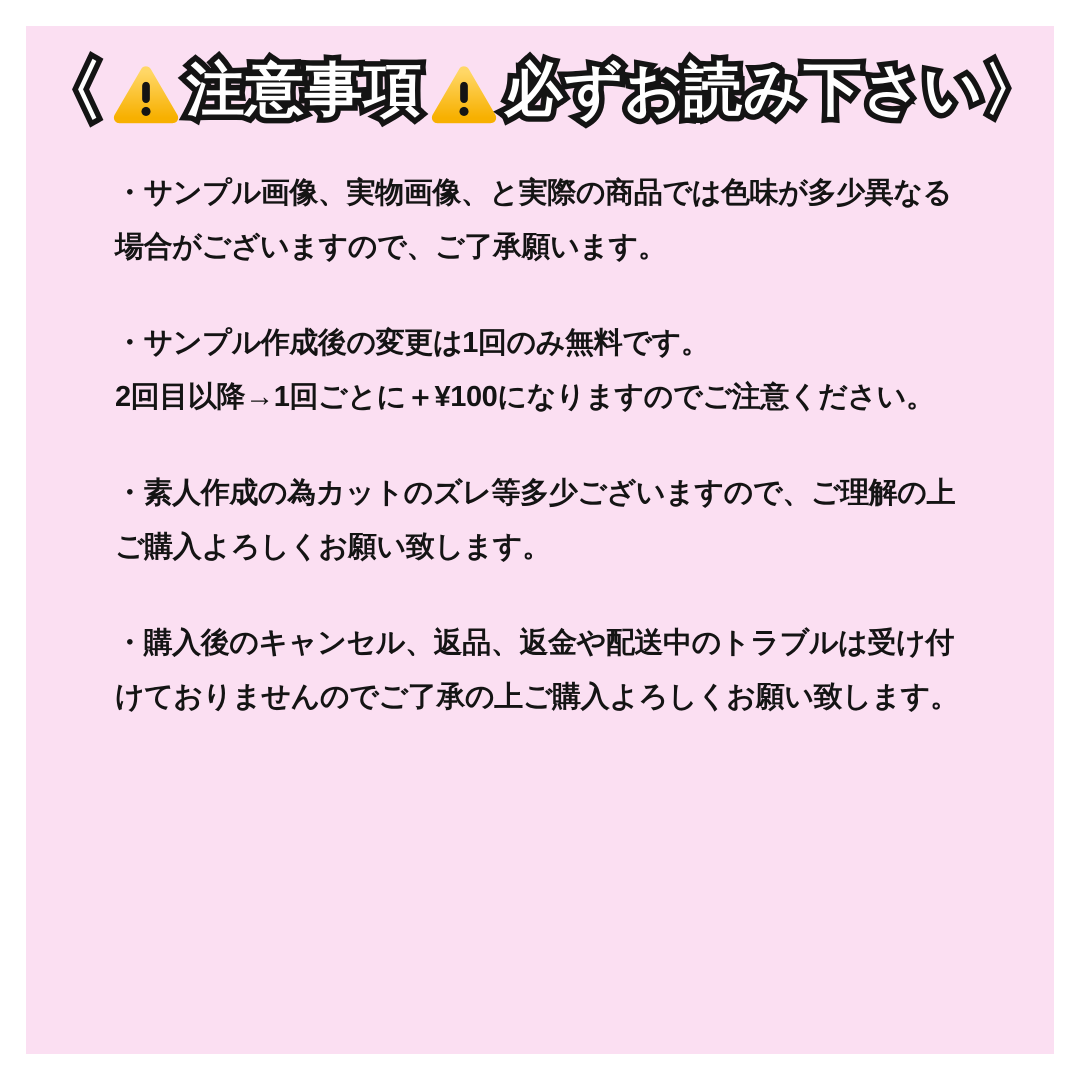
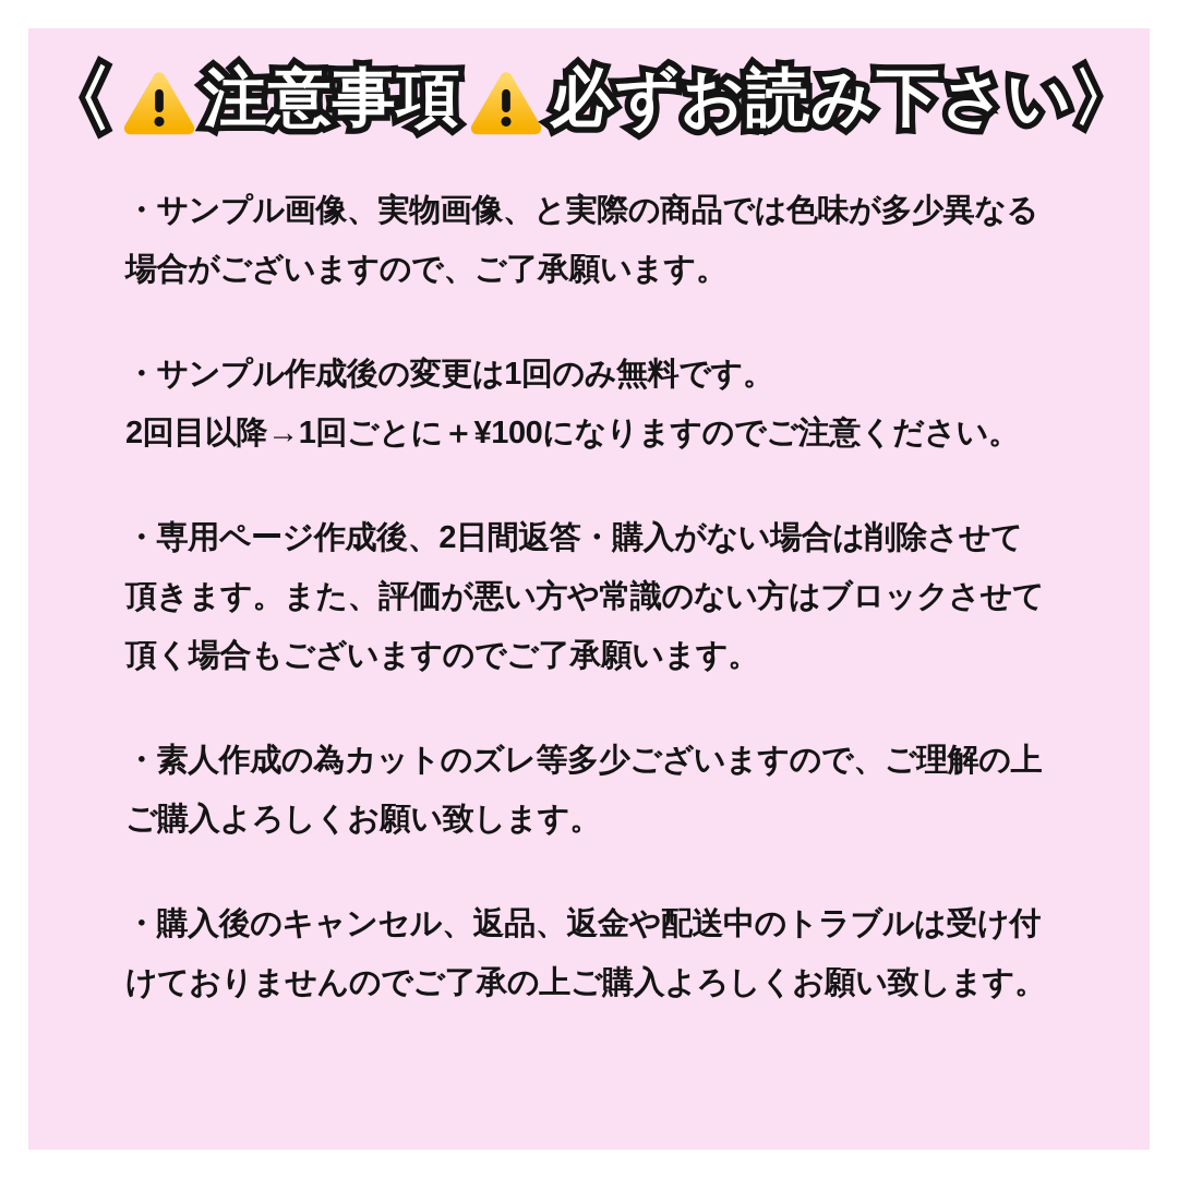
  〈
  注意事項
  必ずお読み下さい〉
  ・サンプル画像、実物画像、と実際の商品では色味が多少異なる
  場合がございますので、ご了承願います。
  ・サンプル作成後の変更は1回のみ無料です。
  2回目以降→1回ごとに＋¥100になりますのでご注意ください。
+ ・専用ページ作成後、2日間返答・購入がない場合は削除させて
+ 頂きます。また、評価が悪い方や常識のない方はブロックさせて
+ 頂く場合もございますのでご了承願います。
  ・素人作成の為カットのズレ等多少ございますので、ご理解の上
  ご購入よろしくお願い致します。
  ・購入後のキャンセル、返品、返金や配送中のトラブルは受け付
  けておりませんのでご了承の上ご購入よろしくお願い致します。
